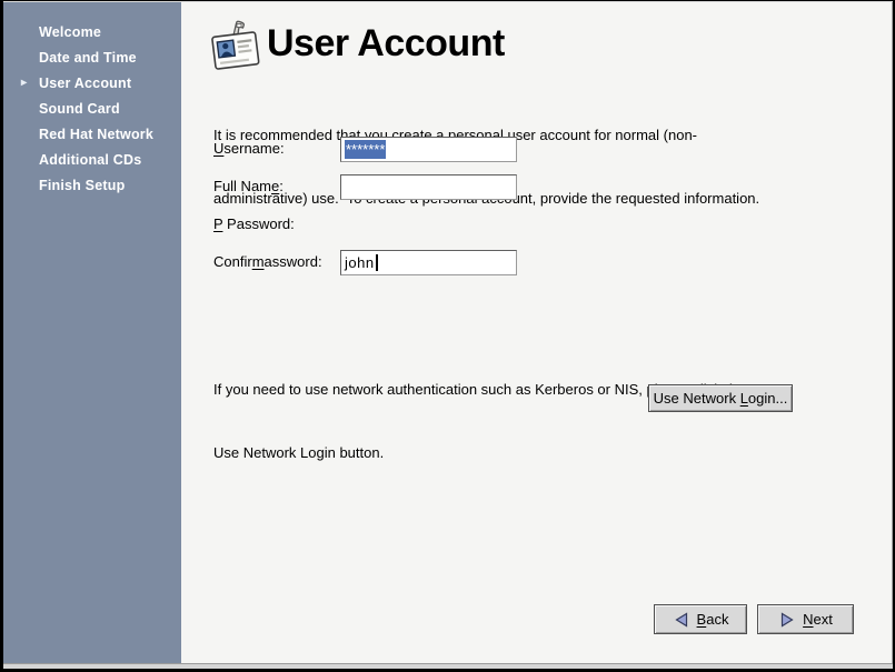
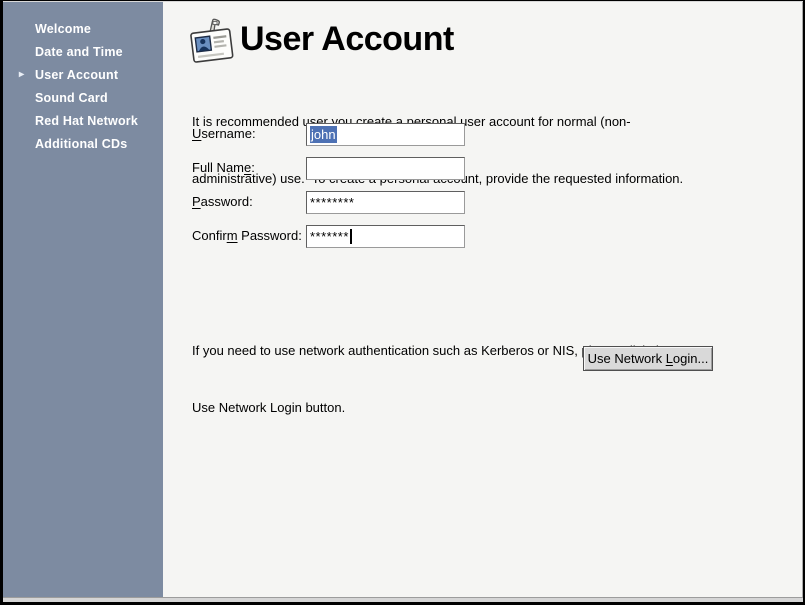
  Welcome
  Date and Time
  ▸
  User Account
  Sound Card
  Red Hat Network
  Additional CDs
- Finish Setup
  User Account
- It is recommended that you create a personal user account for normal (non-
+ It is recommended user you create a personal user account for normal (non-
  administrative) use.nt, provide the requested information.
  Username:
- *******
+ john
  Full Name:
- P Password:
+ Password:
+ ********
- Confirmassword:
+ Confirm Password:
- john
+ *******
  If you need to use network authentication such as Kerberos or NIS,
  Use Network Login button.
  Use Network Login...
- Back
- Next
